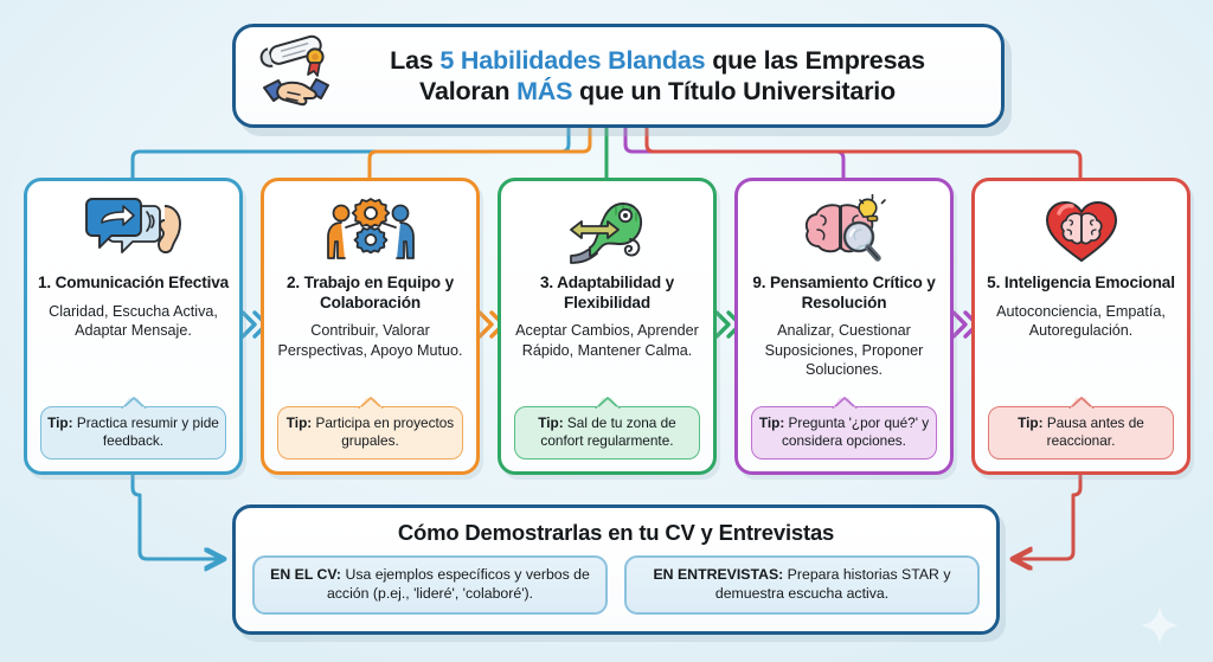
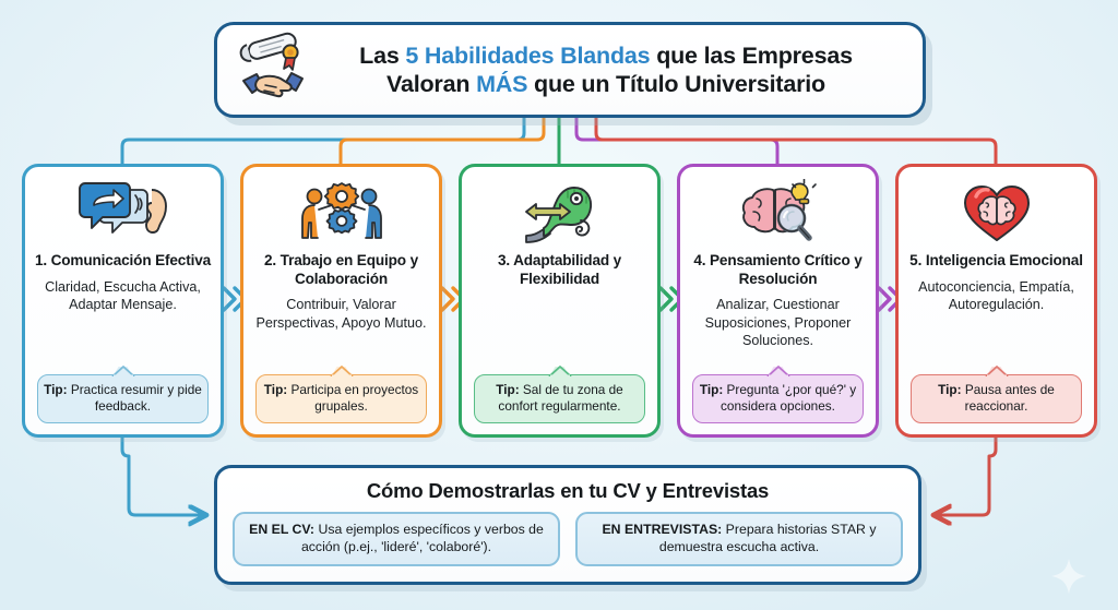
  Las 5 Habilidades Blandas que las Empresas
  Valoran MÁS que un Título Universitario
  1. Comunicación Efectiva
  Claridad, Escucha Activa, Adaptar Mensaje.
  Tip: Practica resumir y pide feedback.
  2. Trabajo en Equipo y Colaboración
  Contribuir, Valorar Perspectivas, Apoyo Mutuo.
  Tip: Participa en proyectos grupales.
  3. Adaptabilidad y Flexibilidad
- Aceptar Cambios, Aprender Rápido, Mantener Calma.
  Tip: Sal de tu zona de confort regularmente.
- 9. Pensamiento Crítico y Resolución
+ 4. Pensamiento Crítico y Resolución
  Analizar, Cuestionar Suposiciones, Proponer Soluciones.
  Tip: Pregunta '¿por qué?' y considera opciones.
  5. Inteligencia Emocional
  Autoconciencia, Empatía, Autoregulación.
  Tip: Pausa antes de reaccionar.
  Cómo Demostrarlas en tu CV y Entrevistas
  EN EL CV: Usa ejemplos específicos y verbos de acción (p.ej., 'lideré', 'colaboré').
  EN ENTREVISTAS: Prepara historias STAR y demuestra escucha activa.
